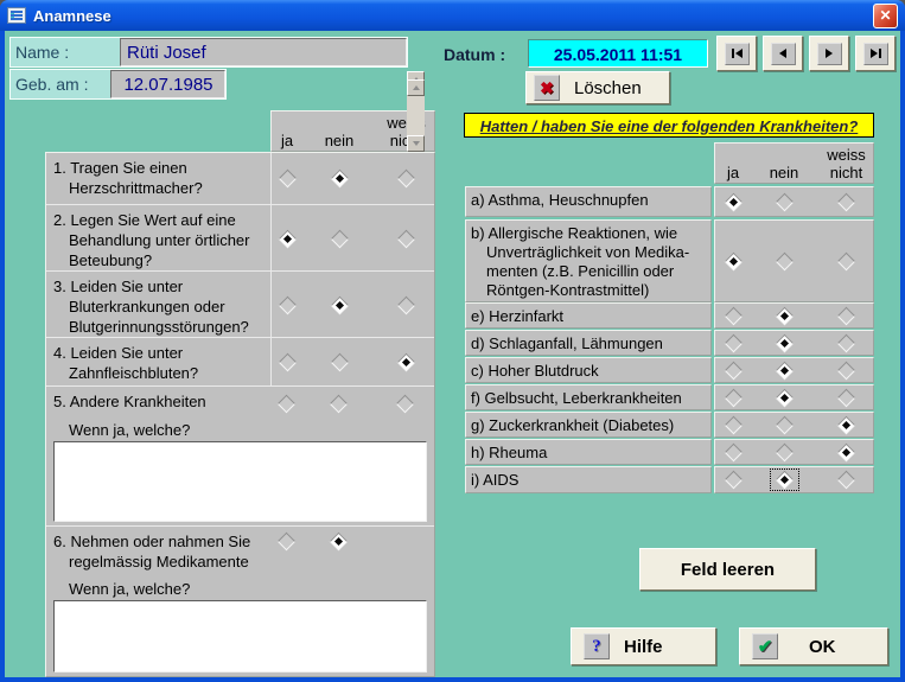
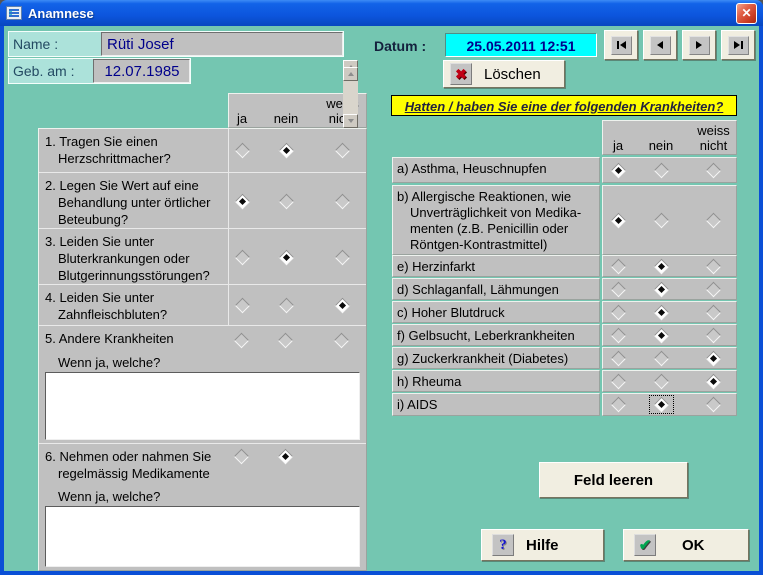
  Anamnese
  ✕
  Name :
  Rüti Josef
  Geb. am :
  12.07.1985
  Datum :
- 25.05.2011 11:51
+ 25.05.2011 12:51
  ✖
  Löschen
  ja
  nein
  1. Tragen Sie einen
  Herzschrittmacher?
  2. Legen Sie Wert auf eine
  Behandlung unter örtlicher
  Beteubung?
  3. Leiden Sie unter
  Bluterkrankungen oder
  Blutgerinnungsstörungen?
  4. Leiden Sie unter
  Zahnfleischbluten?
  5. Andere Krankheiten
  Wenn ja, welche?
  6. Nehmen oder nahmen Sie
  regelmässig Medikamente
  Wenn ja, welche?
  Hatten / haben Sie eine der folgenden Krankheiten?
  ja
  nein
  weiss
  nicht
  a) Asthma, Heuschnupfen
  b) Allergische Reaktionen, wie
  Unverträglichkeit von Medika-
  menten (z.B. Penicillin oder
  Röntgen-Kontrastmittel)
  e) Herzinfarkt
  d) Schlaganfall, Lähmungen
  c) Hoher Blutdruck
  f) Gelbsucht, Leberkrankheiten
  g) Zuckerkrankheit (Diabetes)
  h) Rheuma
  i) AIDS
  Feld leeren
  ?
  Hilfe
  ✔
  OK
